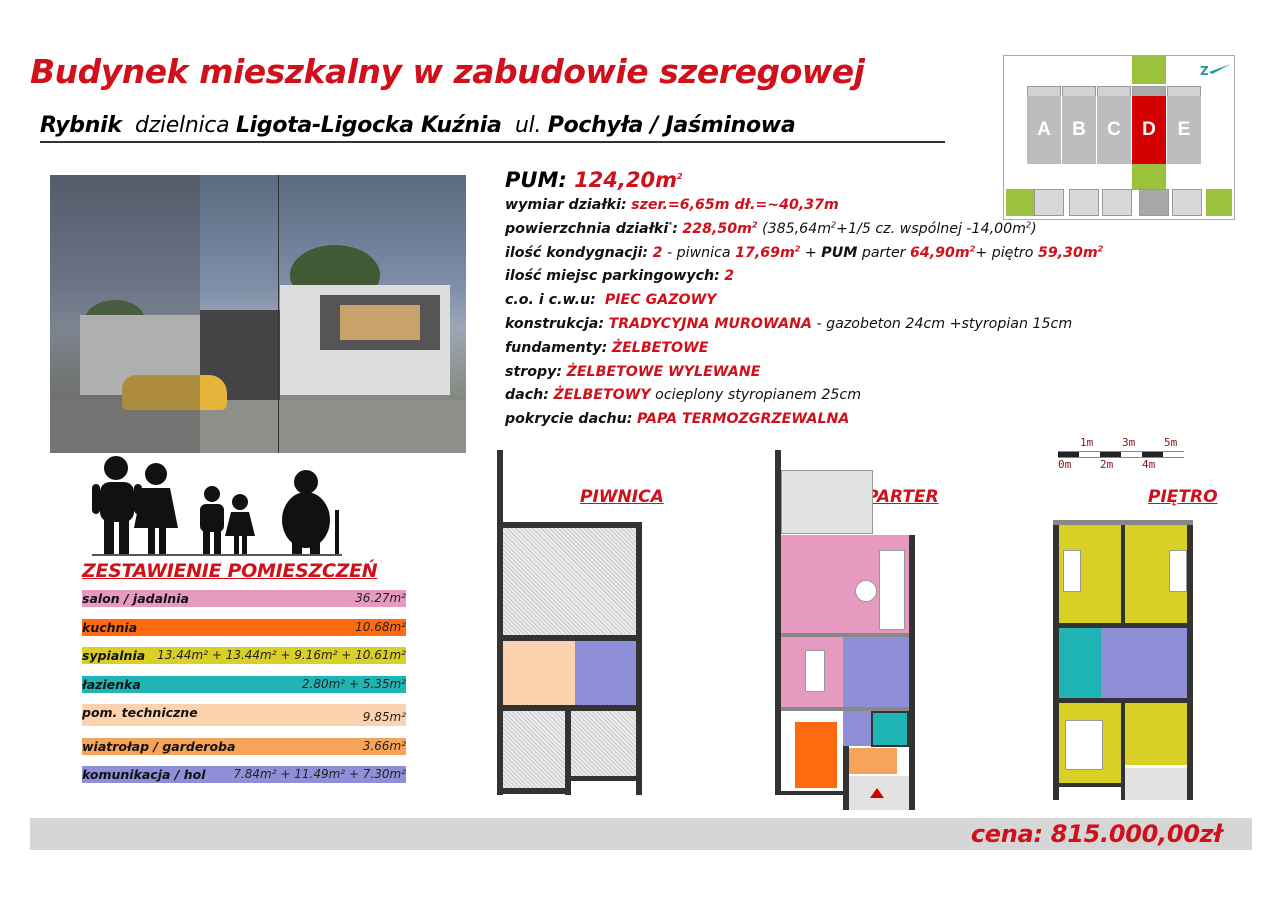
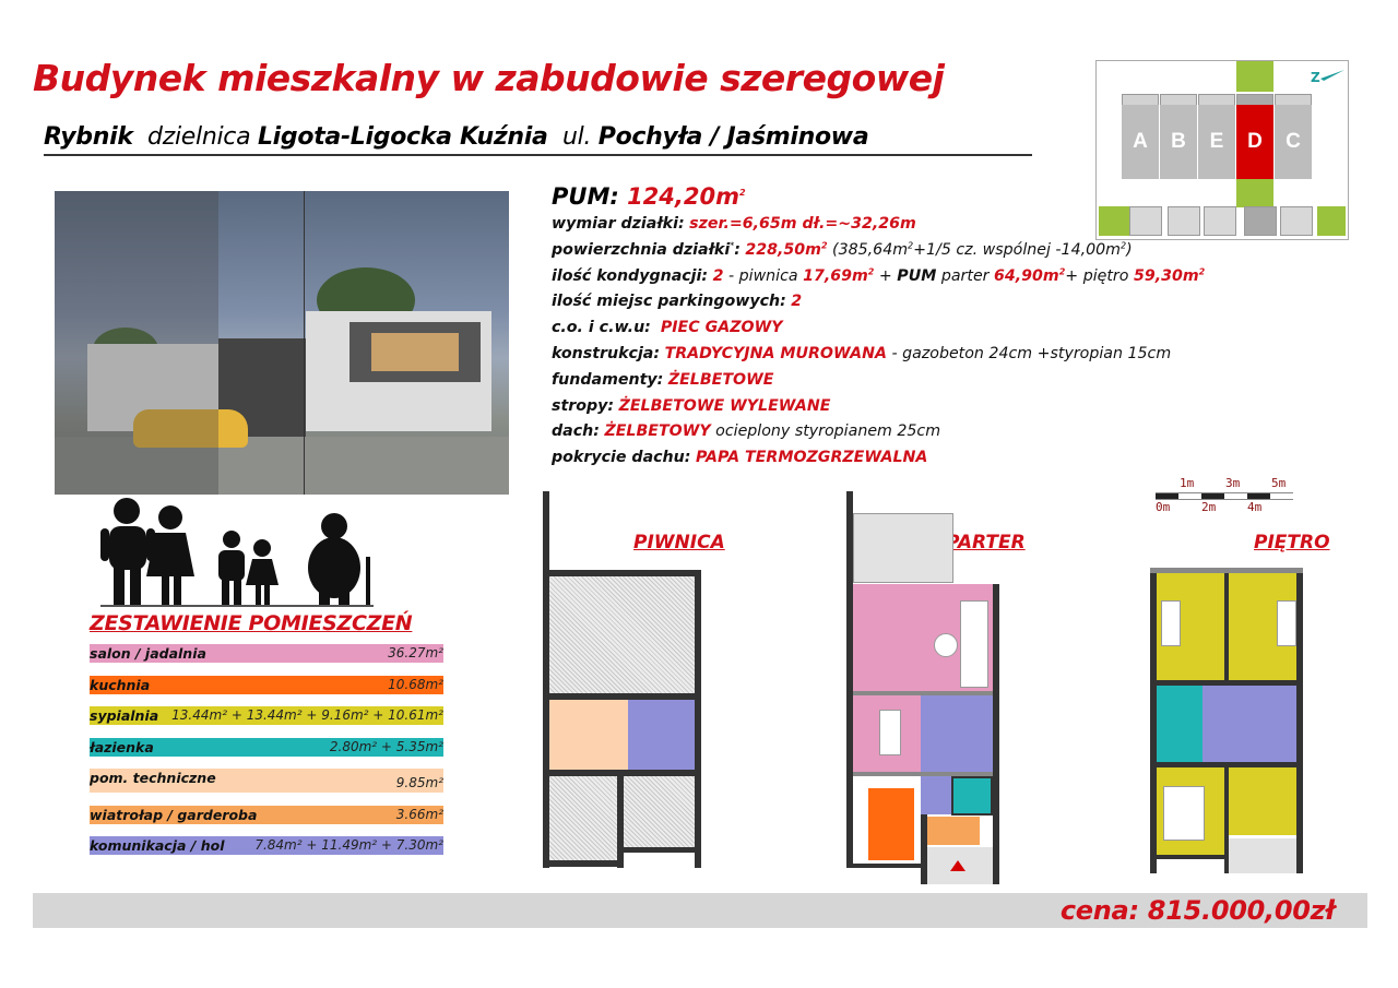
  Budynek mieszkalny w zabudowie szeregowej
  Rybnik dzielnica Ligota-Ligocka Kuźnia ul. Pochyła / Jaśminowa
  A
  B
- C
+ E
  D
- E
+ C
  Z
  ZESTAWIENIE POMIESZCZEŃ
  salon / jadalnia
  36.27m²
  kuchnia
  10.68m²
  sypialnia
  13.44m² + 13.44m² + 9.16m² + 10.61m²
  łazienka
  2.80m² + 5.35m²
  pom. techniczne
  9.85m²
  wiatrołap / garderoba
  3.66m²
  komunikacja / hol
  7.84m² + 11.49m² + 7.30m²
  PUM: 124,20m2
- wymiar działki: szer.=6,65m dł.=~40,37m
+ wymiar działki: szer.=6,65m dł.=~32,26m
  powierzchnia działki*: 228,50m2 (385,64m2+1/5 cz. wspólnej -14,00m2)
  ilość kondygnacji: 2 - piwnica 17,69m2 + PUM parter 64,90m2+ piętro 59,30m2
  ilość miejsc parkingowych: 2
  c.o. i c.w.u: PIEC GAZOWY
  konstrukcja: TRADYCYJNA MUROWANA - gazobeton 24cm +styropian 15cm
  fundamenty: ŻELBETOWE
  stropy: ŻELBETOWE WYLEWANE
  dach: ŻELBETOWY ocieplony styropianem 25cm
  pokrycie dachu: PAPA TERMOZGRZEWALNA
  1m
  3m
  5m
  0m
  2m
  4m
  PIWNICA
  ARTER
  PIĘTRO
  cena: 815.000,00zł
